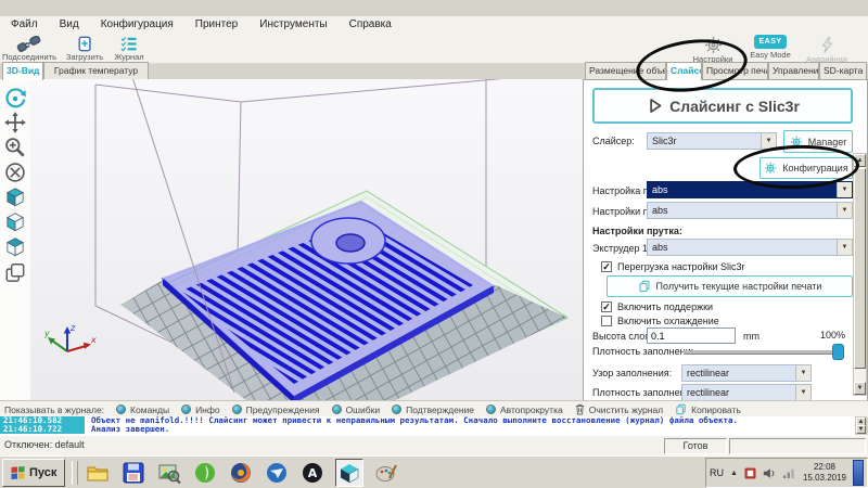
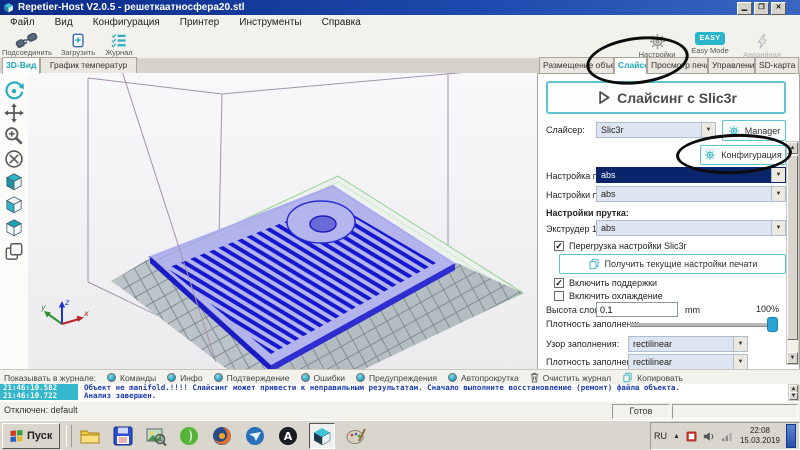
+ Repetier-Host V2.0.5 - решеткаатносфера20.stl
  Файл
  Вид
  Конфигурация
  Принтер
  Инструменты
  Справка
  Подсоединить
  Загрузить
  Журнал
  Easy Mode
  3D-Вид
  График температур
  Размещение объе
  Слайсе
  Просмотр печ
  Управлени
  SD-карта
  y
  z
  x
  Слайсинг с Slic3r
  Слайсер:
  Slic3r
  Manager
  Конфигурация
  abs
  abs
  Настройки прутка:
  Экструдер 1
  abs
  ✓
  Перегрузка настройки Slic3r
  Получить текущие настройки печати
  ✓
  Включить поддержки
  Включить охлаждение
  Высота сло
  0.1
  mm
  100%
  Плотность заполне
  Узор заполнения:
  rectilinear
  Плотность заполне
  rectilinear
  Показывать в журнале:
  Команды
  Инфо
- Предупреждения
+ Подтверждение
  Ошибки
- Подтверждение
+ Предупреждения
  Автопрокрутка
  Очистить журнал
  Копировать
  21:46:10.582
- Объект не manifold.!!!! Слайсинг может привести к неправильным результатам. Сначало выполните восстановление (журнал) файла объекта.
+ Объект не manifold.!!!! Слайсинг может привести к неправильным результатам. Сначало выполните восстановление (ремонт) файла объекта.
  21:46:10.722
  Анализ завершен.
  Отключен: default
  Готов
  Пуск
  A
  RU
  22:08
  15.03.2019
